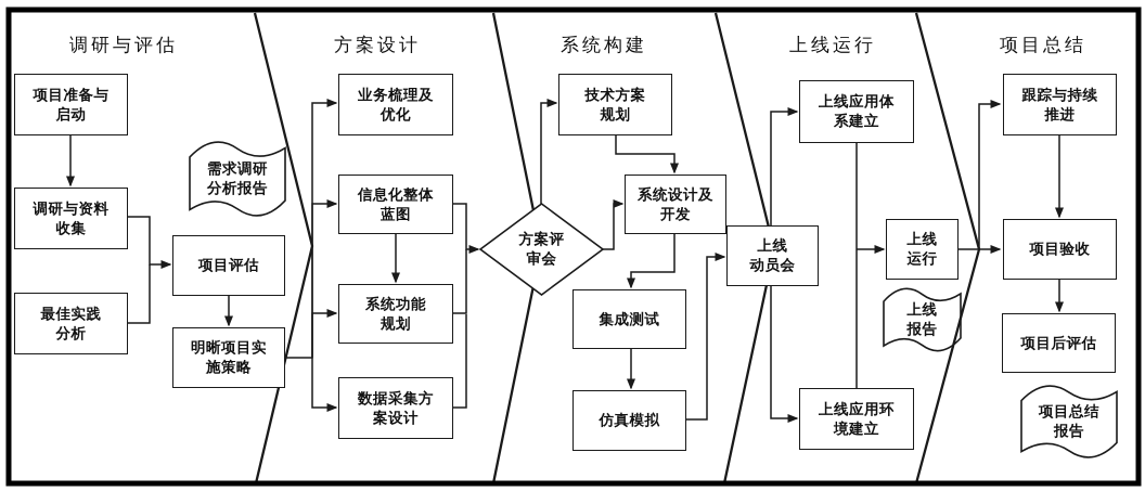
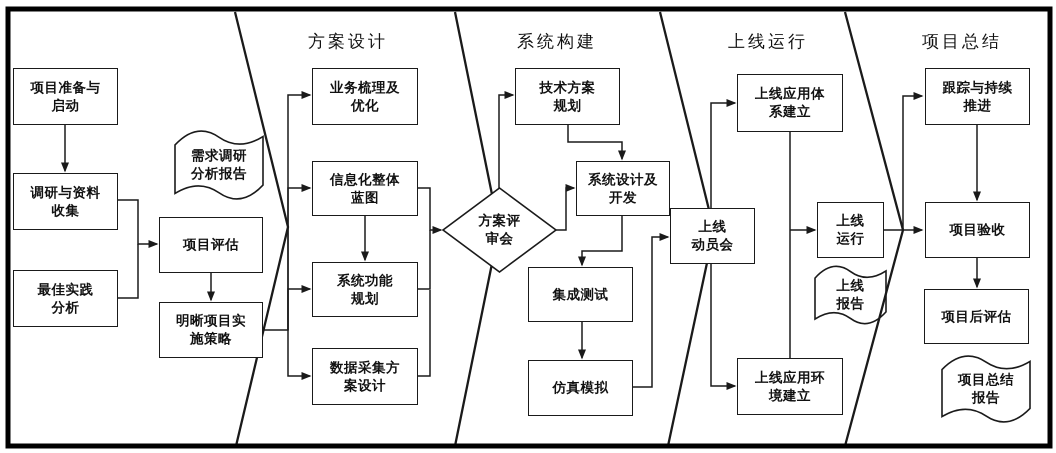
- 调研与评估
  方案设计
  系统构建
  上线运行
  项目总结
  项目准备与
  启动
  调研与资料
  收集
  最佳实践
  分析
  项目评估
  明晰项目实
  施策略
  需求调研
  分析报告
  业务梳理及
  优化
  信息化整体
  蓝图
  系统功能
  规划
  数据采集方
  案设计
  方案评
  审会
  技术方案
  规划
  系统设计及
  开发
  集成测试
  仿真模拟
  上线
  动员会
  上线应用体
  系建立
  上线应用环
  境建立
  上线
  运行
  上线
  报告
  跟踪与持续
  推进
  项目验收
  项目后评估
  项目总结
  报告
